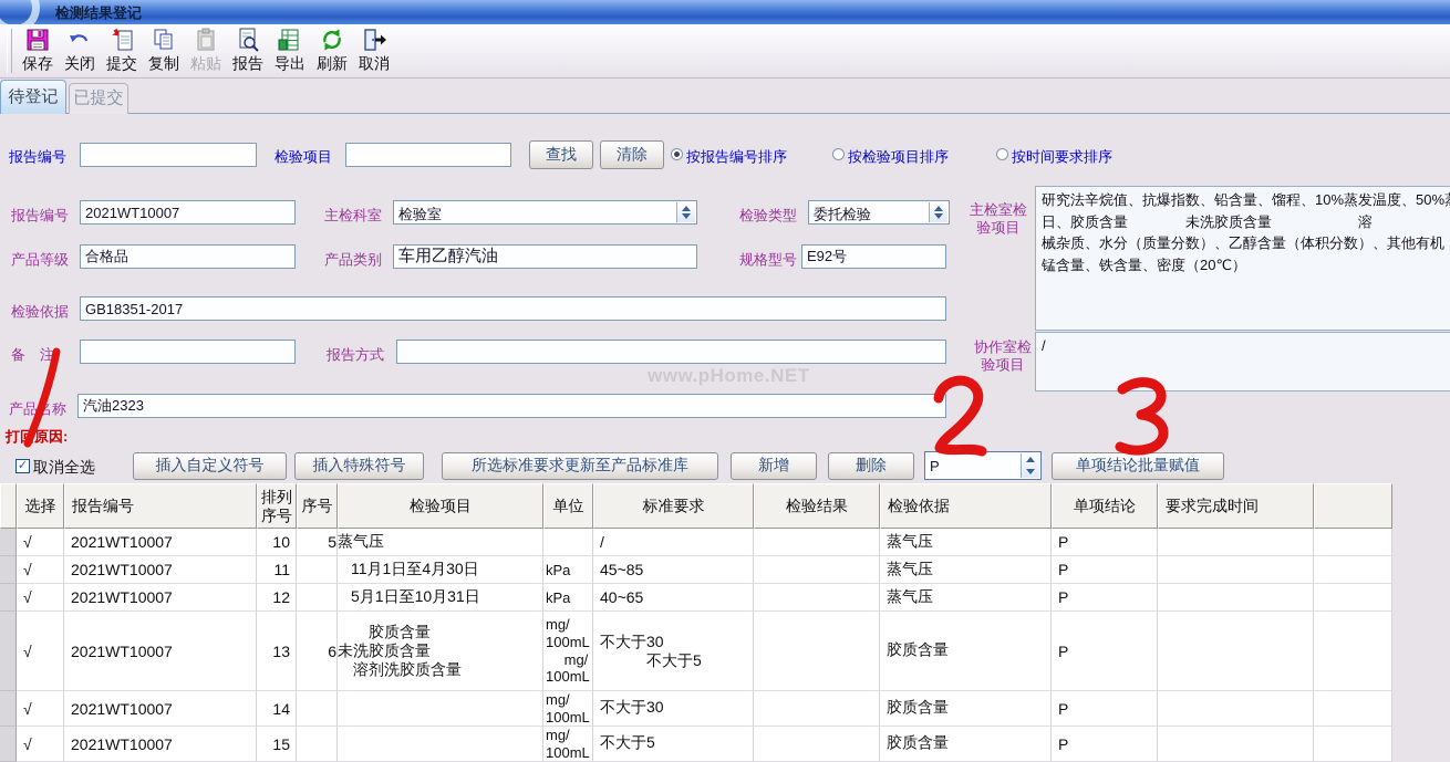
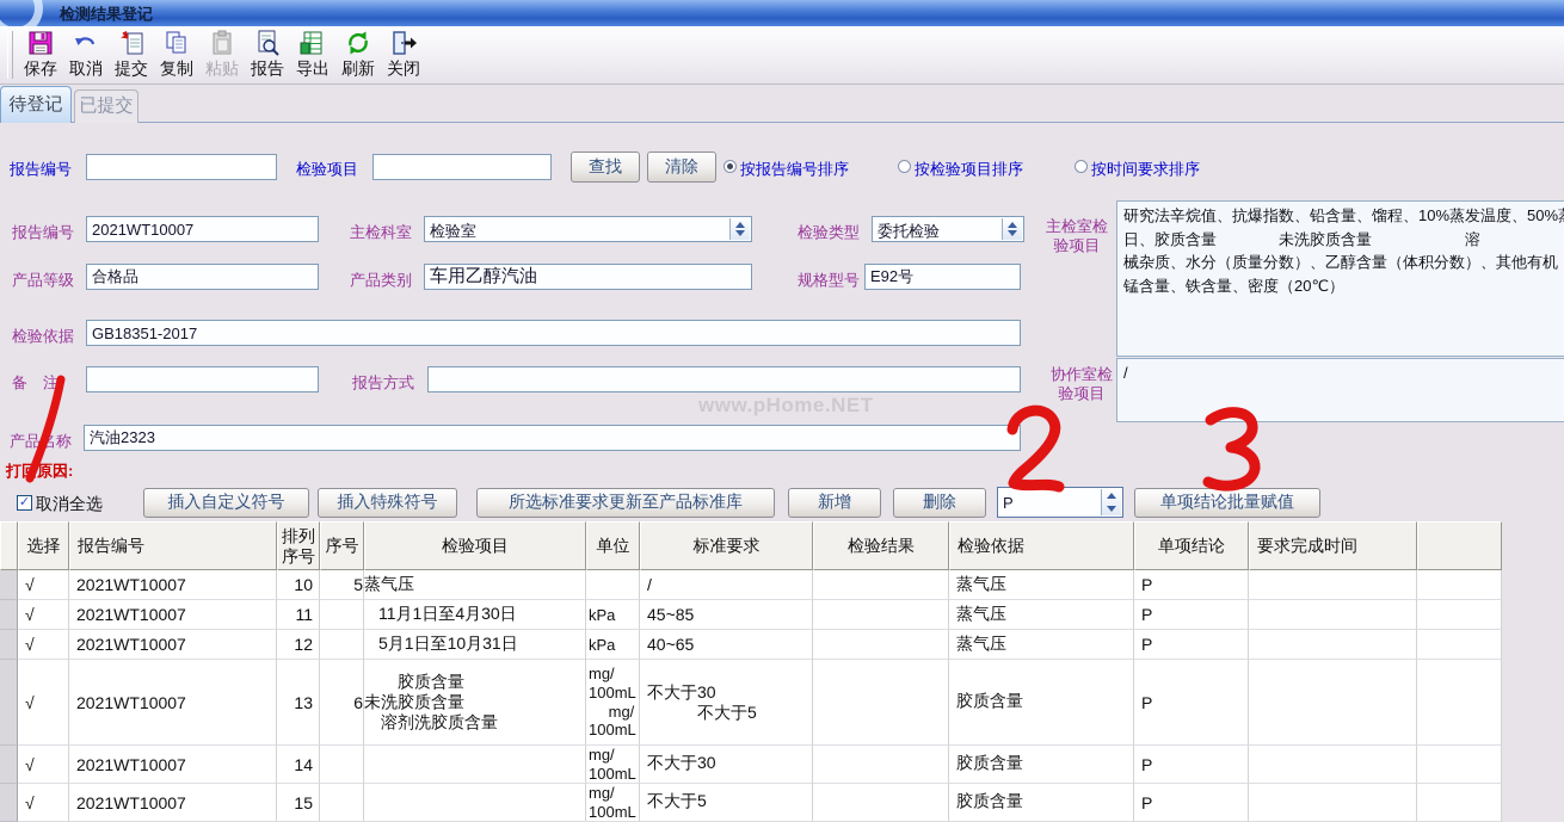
  检测结果登记
  保存
- 关闭
+ 取消
  提交
  复制
  粘贴
  报告
  导出
  刷新
- 取消
+ 关闭
  待登记
  已提交
  报告编号
  检验项目
  查找
  清除
  按报告编号排序
  按检验项目排序
  按时间要求排序
  报告编号
  2021WT10007
  主检科室
  检验室
  检验类型
  委托检验
  主检室检验项目
  研究法辛烷值、抗爆指数、铅含量、馏程、10%蒸发温度、50%
  日、胶质含量 未洗胶质含量 溶
  械杂质、水分（质量分数）、乙醇含量（体积分数）、其他有机
  锰含量、铁含量、密度（20℃）
  产品等级
  合格品
  产品类别
  车用乙醇汽油
  规格型号
  E92号
  检验依据
  GB18351-2017
  备 注
  报告方式
  协作室检验项目
  /
  产品称
  汽油2323
  打原因:
  ✓
  取消全选
  插入自定义符号
  插入特殊符号
  所选标准要求更新至产品标准库
  新增
  删除
  P
  单项结论批量赋值
  选择
  报告编号
  排列序号
  序号
  检验项目
  单位
  标准要求
  检验结果
  检验依据
  单项结论
  要求完成时间
  √
  2021WT10007
  10
  5
  蒸气压
  /
  蒸气压
  P
  √
  2021WT10007
  11
  11月1日至4月30日
  kPa
  45~85
  蒸气压
  P
  √
  2021WT10007
  12
  5月1日至10月31日
  kPa
  40~65
  蒸气压
  P
  √
  2021WT10007
  13
  6
  胶质含量
  未洗胶质含量
  溶剂洗胶质含量
  mg/
  100mL
  mg/
  100mL
  不大于30
  不大于5
  胶质含量
  P
  √
  2021WT10007
  14
  mg/
  100mL
  不大于30
  胶质含量
  P
  √
  2021WT10007
  15
  mg/
  100mL
  不大于5
  胶质含量
  P
  www.pHome.NET
